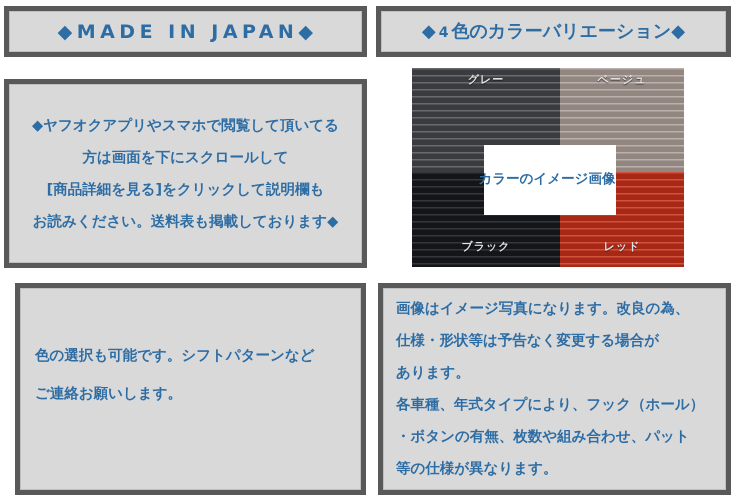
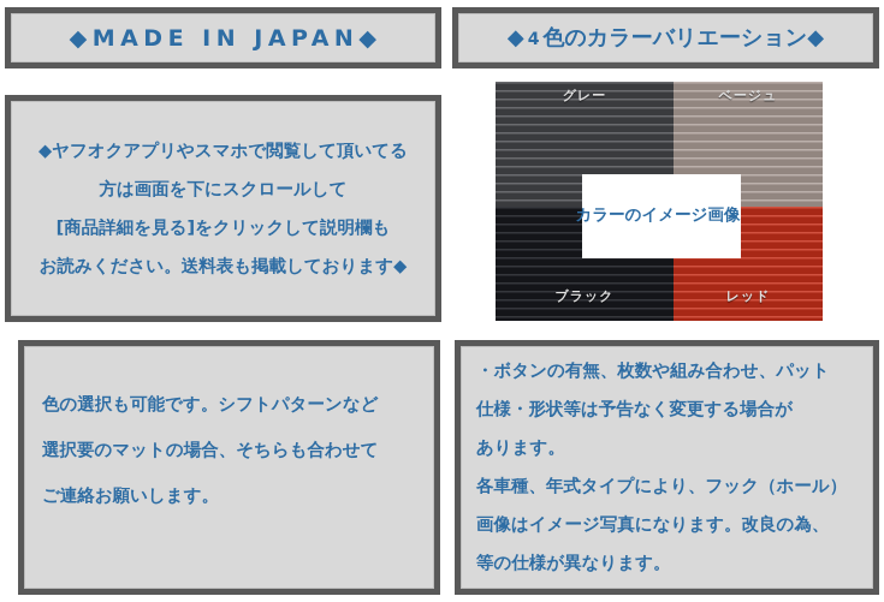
  ◆MADE IN JAPAN◆
  ◆ 4 色のカラーバリエーション◆
  ◆ヤフオクアプリやスマホで閲覧して頂いてる
  方は画面を下にスクロールして
  [商品詳細を見る]をクリックして説明欄も
  お読みください。送料表も掲載しております◆
  グレー
  ベージュ
  ブラック
  レッド
  カラーのイメージ画像
  色の選択も可能です。シフトパターンなど
+ 選択要のマットの場合、そちらも合わせて
  ご連絡お願いします。
- 画像はイメージ写真になります。改良の為、
+ ・ボタンの有無、枚数や組み合わせ、パット
  仕様・形状等は予告なく変更する場合が
  あります。
  各車種、年式タイプにより、フック（ホール）
- ・ボタンの有無、枚数や組み合わせ、パット
+ 画像はイメージ写真になります。改良の為、
  等の仕様が異なります。
